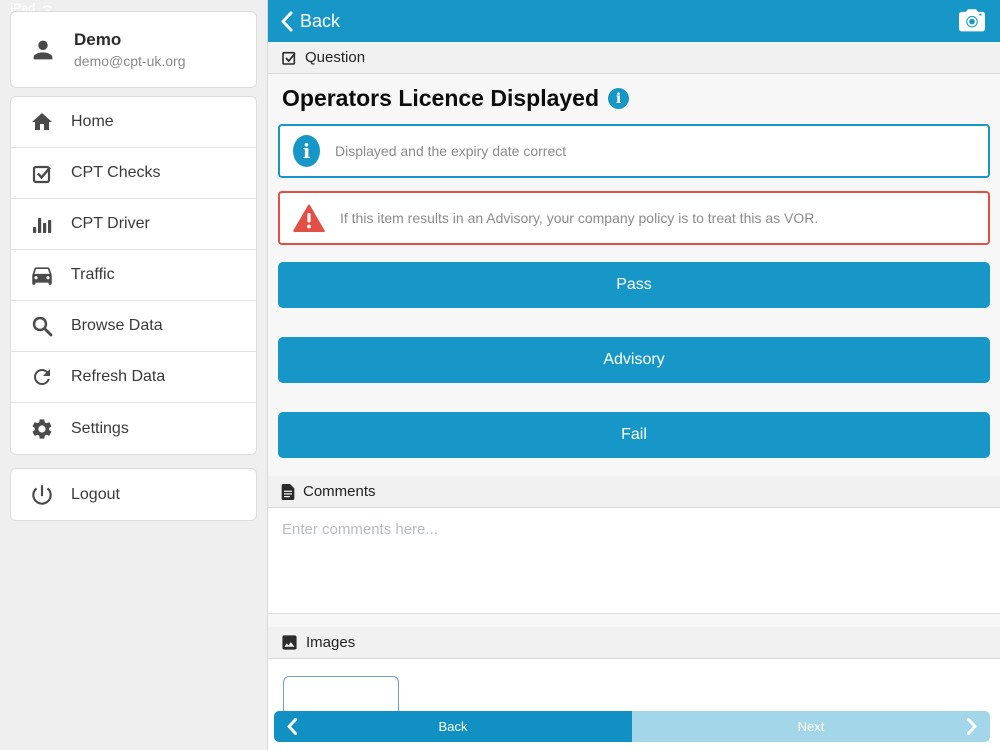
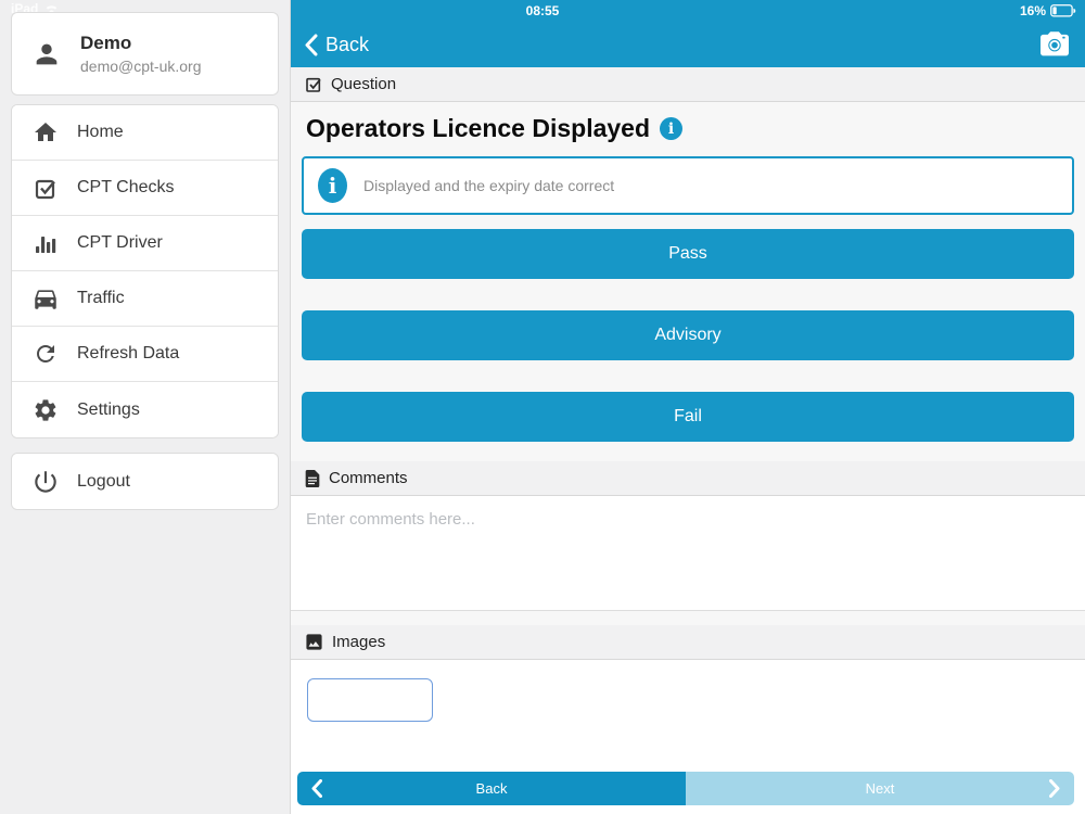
  iPad
  Demo
  demo@cpt-uk.org
  Home
  CPT Checks
  CPT Driver
  Traffic
- Browse Data
  Refresh Data
  Settings
  Logout
+ 08:55
+ 16%
  Back
  Question
  Operators Licence Displayed
  i
  i
  Displayed and the expiry date correct
- If this item results in an Advisory, your company policy is to treat this as VOR.
  Pass
  Advisory
  Fail
  Comments
  Enter comments here...
  Images
  Back
  Next
